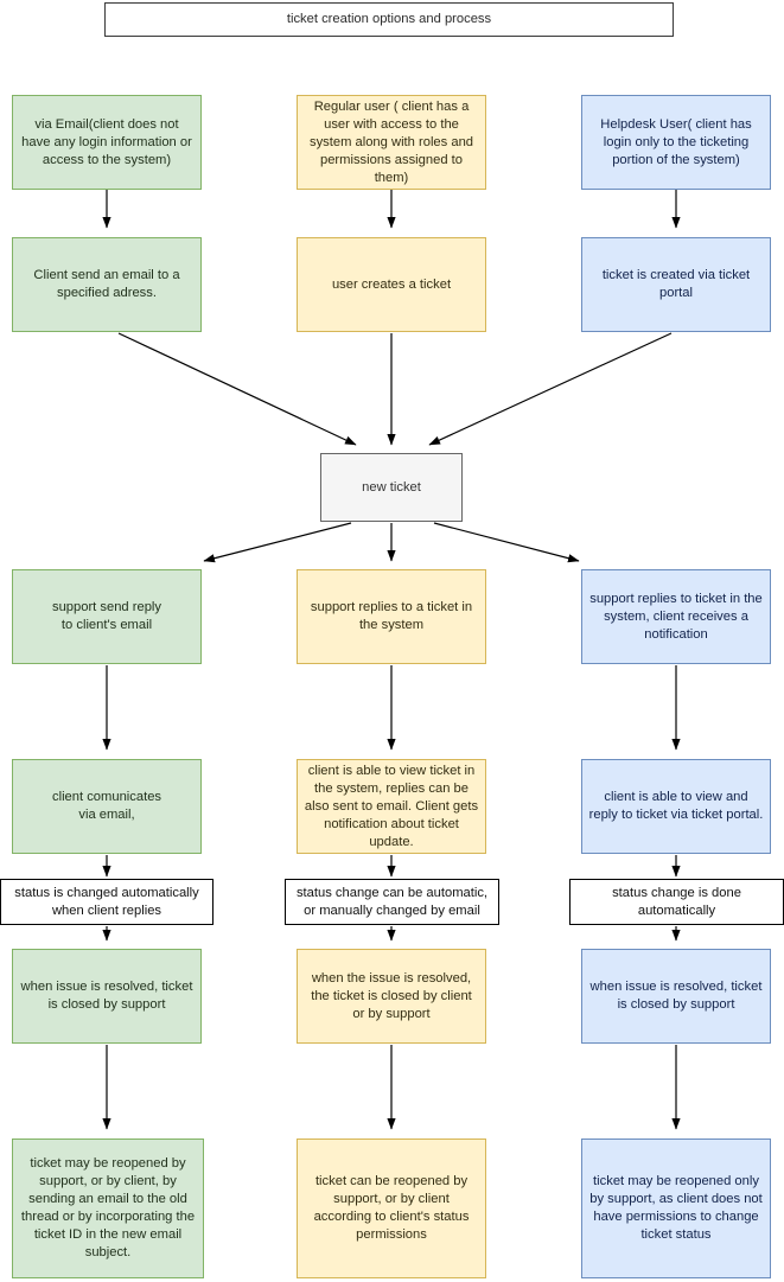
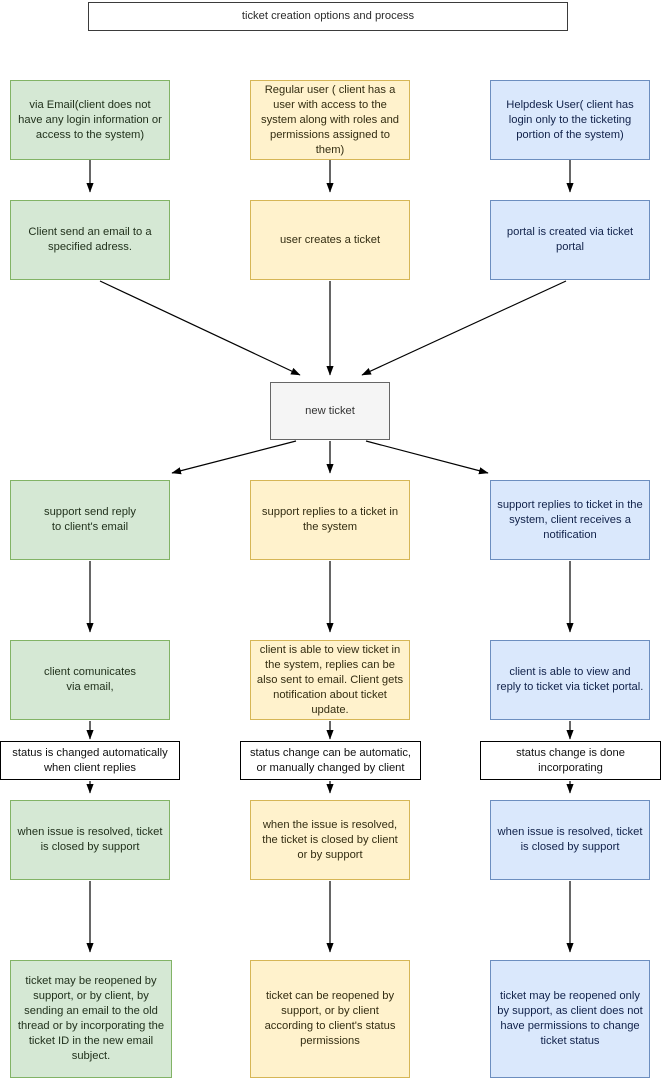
  ticket creation options and process
  via Email(client does not have any login information or access to the system)
  Regular user ( client has a user with access to the system along with roles and permissions assigned to them)
  Helpdesk User( client has login only to the ticketing portion of the system)
  Client send an email to a specified adress.
  user creates a ticket
- ticket is created via ticket portal
+ portal is created via ticket portal
  new ticket
  support send reply
  to client's email
  support replies to a ticket in the system
  support replies to ticket in the system, client receives a notification
  client comunicates
  via email,
  client is able to view ticket in the system, replies can be also sent to email. Client gets notification about ticket update.
  client is able to view and reply to ticket via ticket portal.
  status is changed automatically when client replies
- status change can be automatic, or manually changed by email
+ status change can be automatic, or manually changed by client
- status change is done automatically
+ status change is done incorporating
  when issue is resolved, ticket is closed by support
  when the issue is resolved, the ticket is closed by client or by support
  when issue is resolved, ticket is closed by support
  ticket may be reopened by support, or by client, by sending an email to the old thread or by incorporating the ticket ID in the new email subject.
  ticket can be reopened by support, or by client according to client's status permissions
  ticket may be reopened only by support, as client does not have permissions to change ticket status
